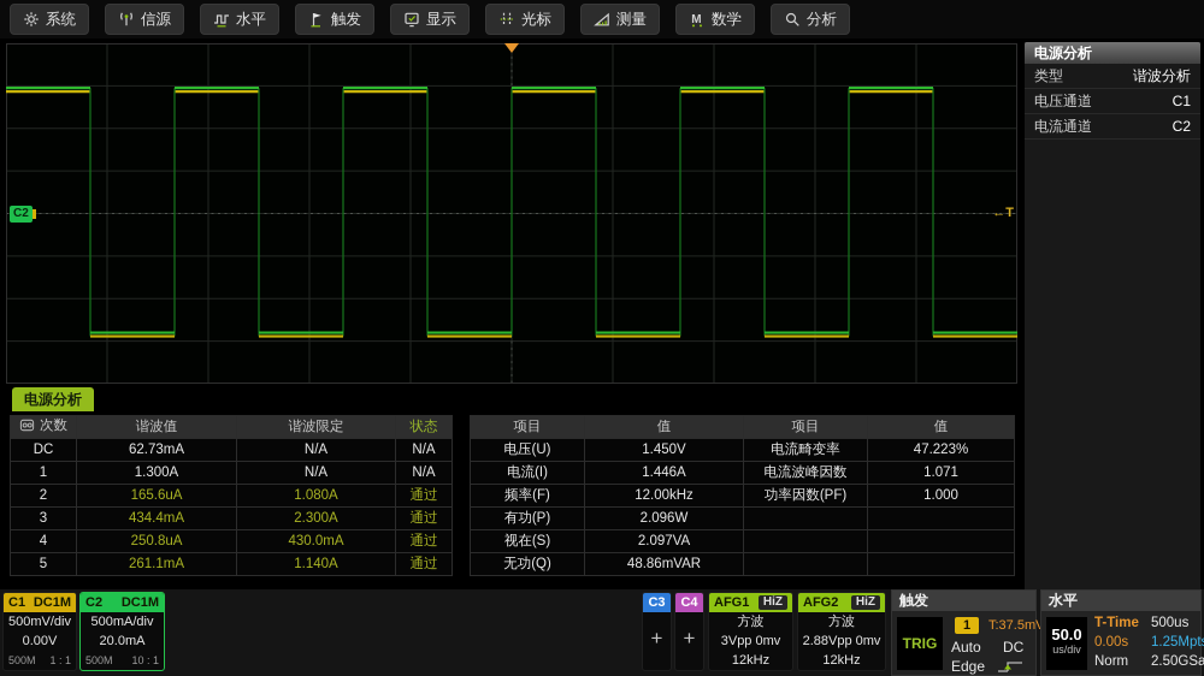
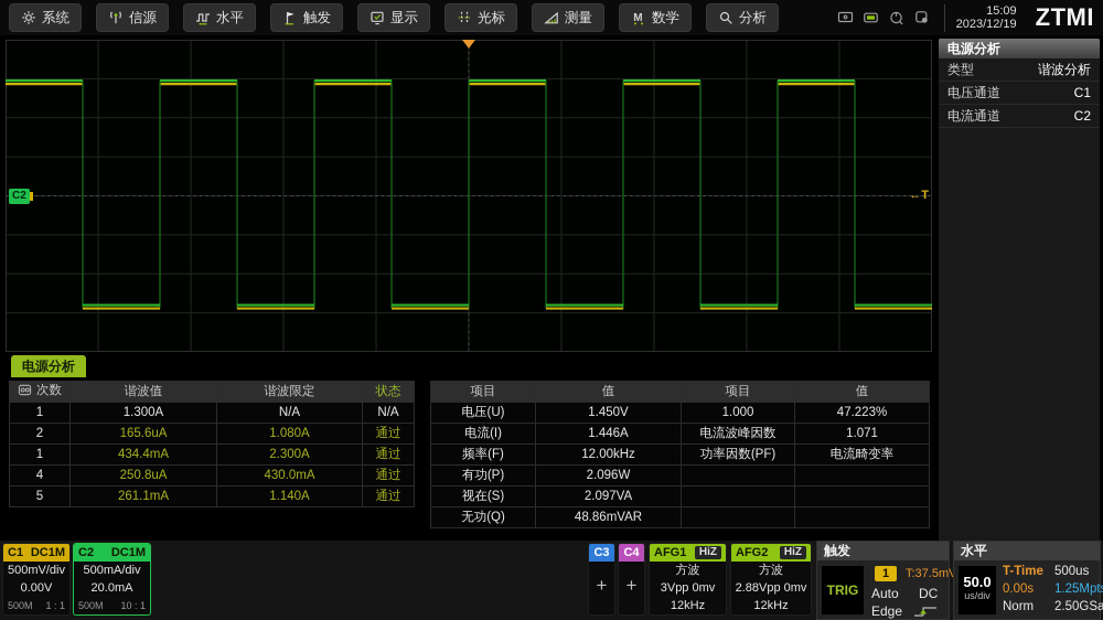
  系统
  信源
  水平
  触发
  显示
  光标
  测量
  M
  数学
  分析
+ 15:09
+ 2023/12/19
+ ZTMI
  ←T
  C2
  电源分析
  类型
  谐波分析
  电压通道
  C1
  电流通道
  C2
  电源分析
  次数	谐波值	谐波限定	状态
- DC	62.73mA	N/A	N/A
  1	1.300A	N/A	N/A
  2	165.6uA	1.080A	通过
- 3	434.4mA	2.300A	通过
+ 1	434.4mA	2.300A	通过
  4	250.8uA	430.0mA	通过
  5	261.1mA	1.140A	通过
  项目	值	项目	值
- 电压(U)	1.450V	电流畸变率	47.223%
+ 电压(U)	1.450V	1.000	47.223%
  电流(I)	1.446A	电流波峰因数	1.071
- 频率(F)	12.00kHz	功率因数(PF)	1.000
+ 频率(F)	12.00kHz	功率因数(PF)	电流畸变率
  有功(P)	2.096W
  视在(S)	2.097VA
  无功(Q)	48.86mVAR
  C1
  DC1M
  500mV/div
  0.00V
  500M
  1 : 1
  C2
  DC1M
  500mA/div
  20.0mA
  500M
  10 : 1
  C3
  +
  C4
  +
  AFG1
  HiZ
  方波
  3Vpp 0mv
  12kHz
  AFG2
  HiZ
  方波
  2.88Vpp 0mv
  12kHz
  触发
  TRIG
  1
  Auto
  Edge
  T:37.5m
  DC
  水平
  50.0
  us/div
  T-Time
  500us
  0.00s
  1.25Mpt
  Norm
  2.50GSa
